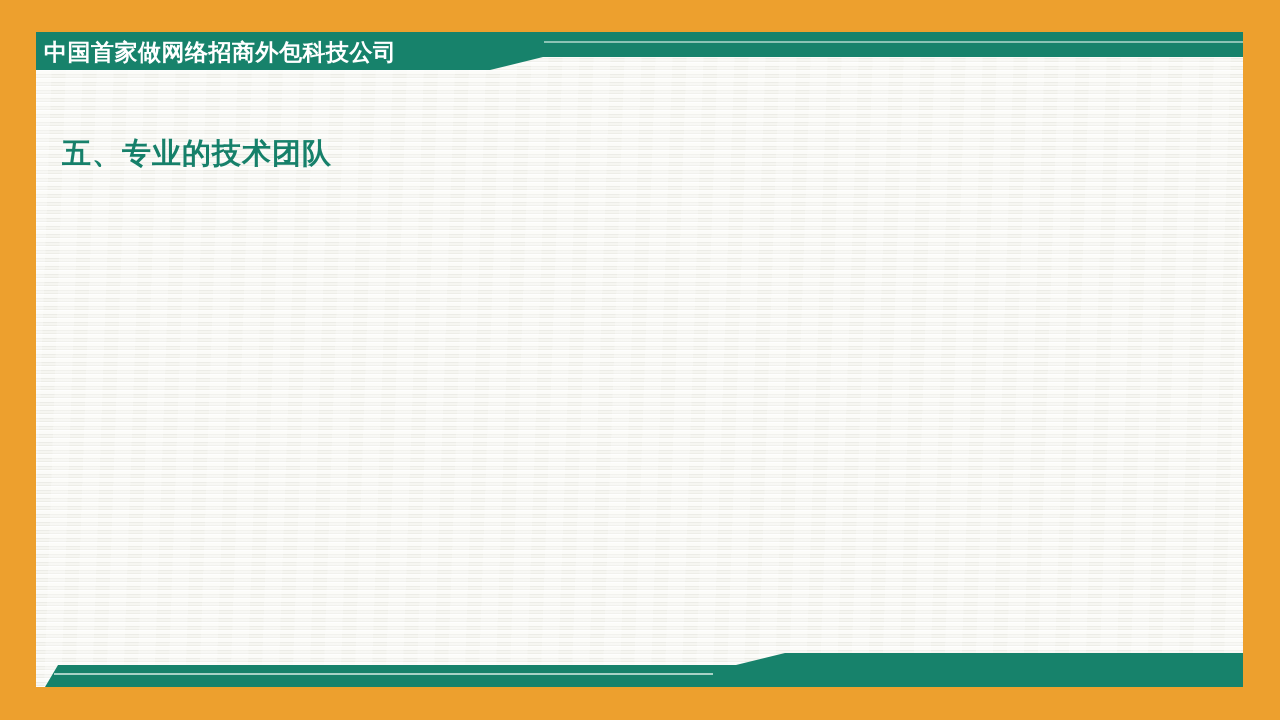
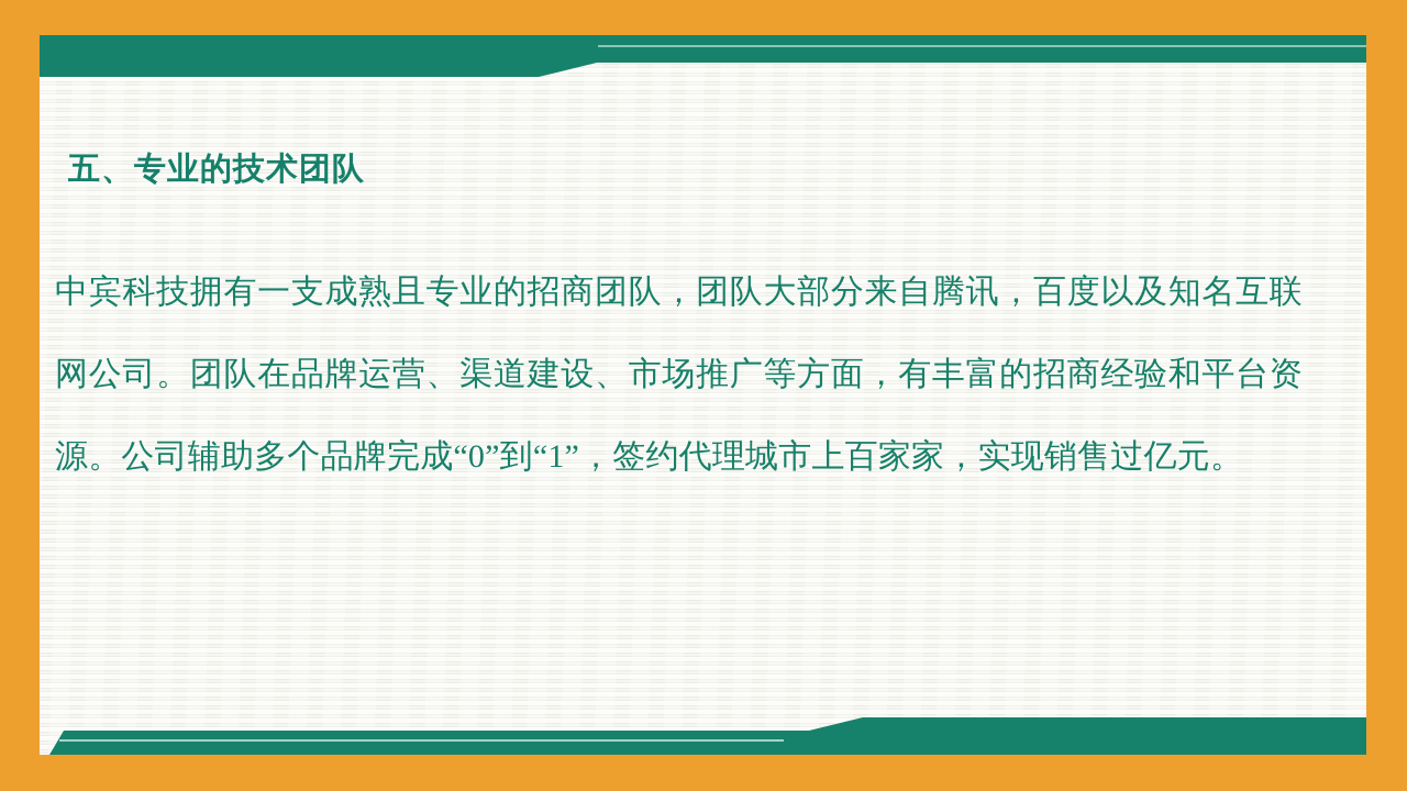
- 中国首家做网络招商外包科技公司
  五、专业的技术团队
+ 中宾科技拥有一支成熟且专业的招商团队，团队大部分来自腾讯，百度以及知名互联网公司。团队在品牌运营、渠道建设、市场推广等方面，有丰富的招商经验和平台资源。公司辅助多个品牌完成“0”到“1”，签约代理城市上百家家，实现销售过亿元。
